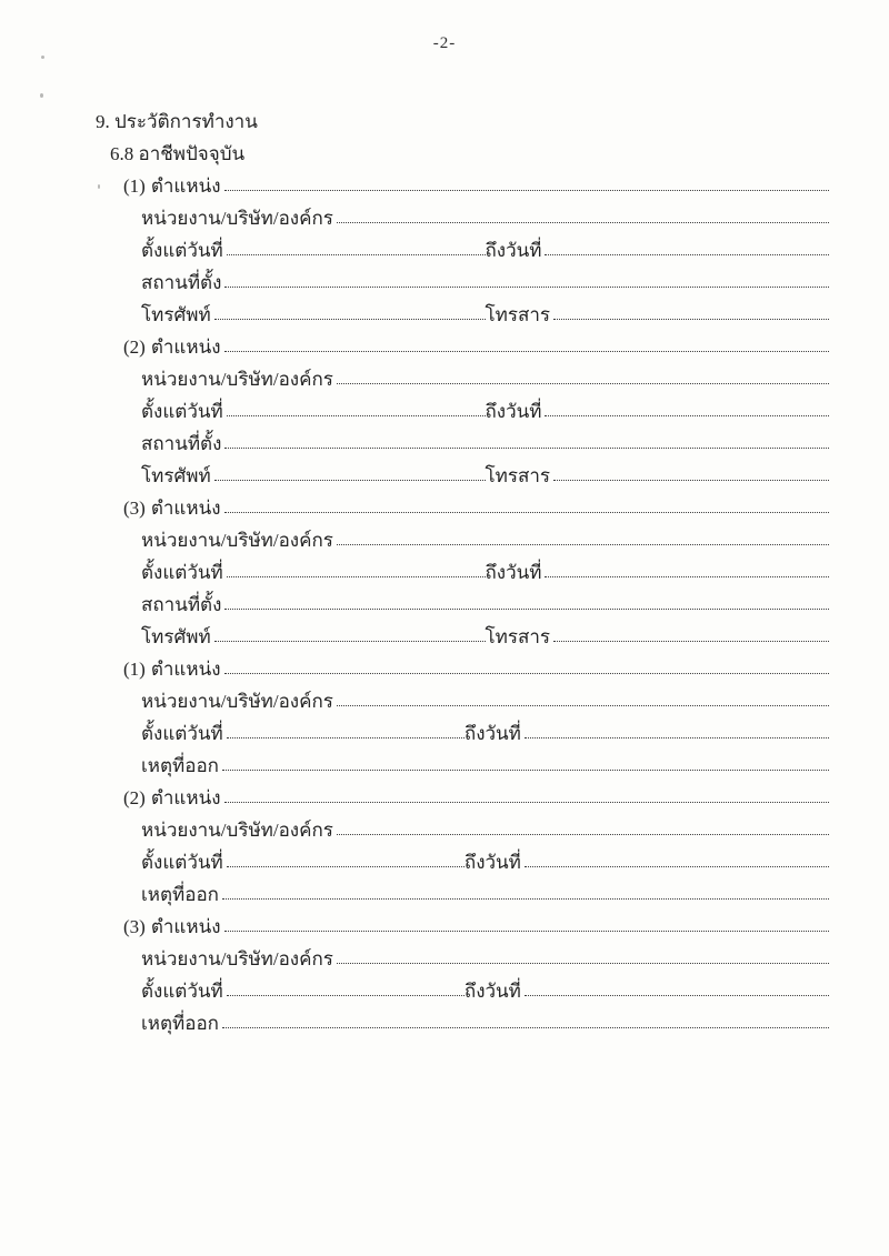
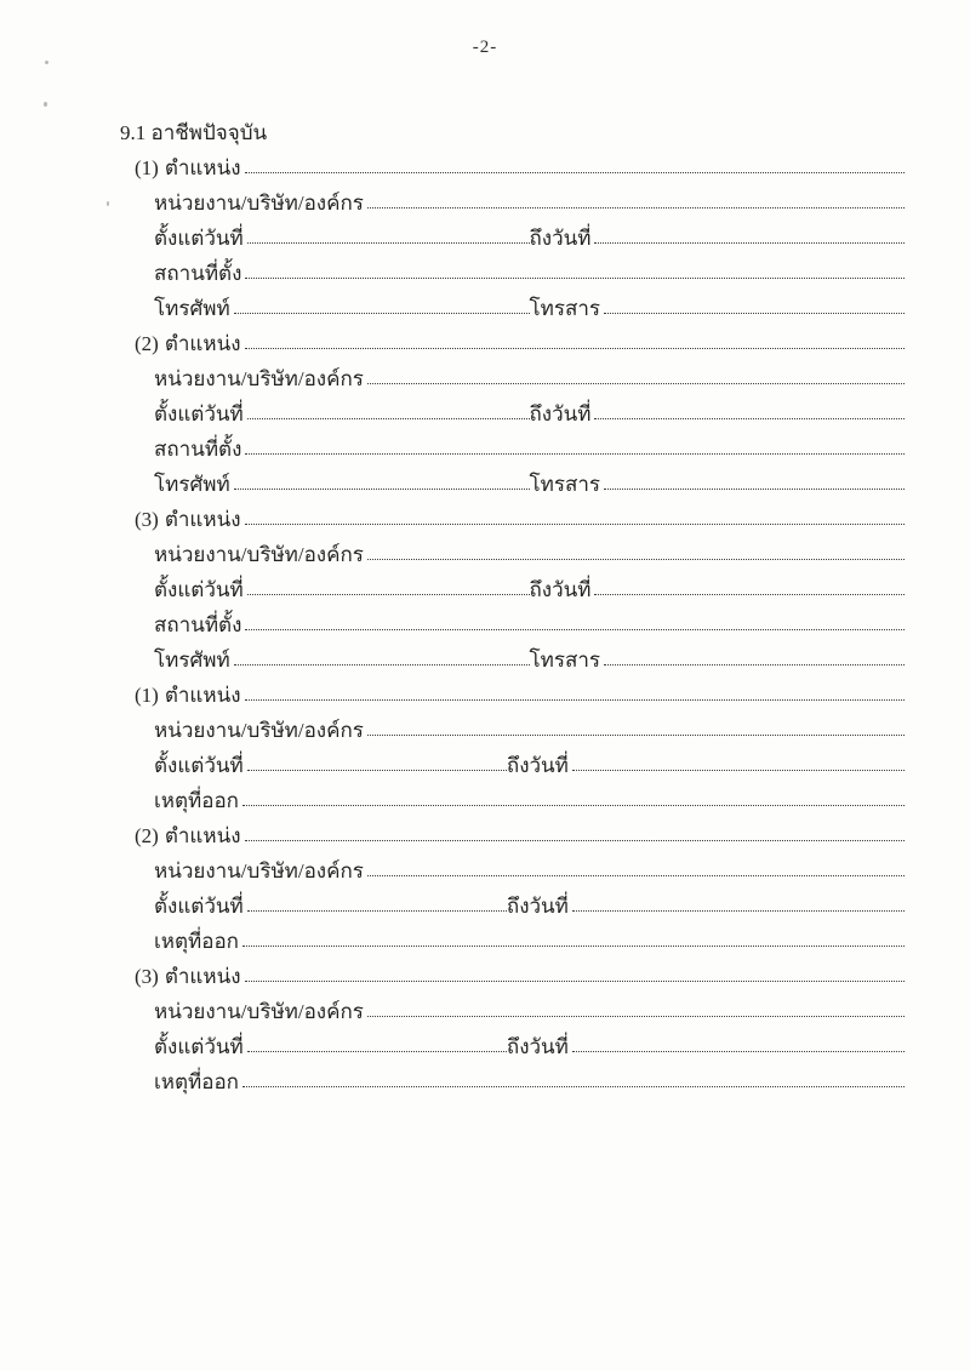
  -2-
- 9. ประวัติการทำงาน
- 6.8 อาชีพปัจจุบัน
+ 9.1 อาชีพปัจจุบัน
  (1)
  ตำแหน่ง
  หน่วยงาน/บริษัท/องค์กร
  ตั้งแต่วันที่
  ถึงวันที่
  สถานที่ตั้ง
  โทรศัพท์
  โทรสาร
  (2)
  ตำแหน่ง
  หน่วยงาน/บริษัท/องค์กร
  ตั้งแต่วันที่
  ถึงวันที่
  สถานที่ตั้ง
  โทรศัพท์
  โทรสาร
  (3)
  ตำแหน่ง
  หน่วยงาน/บริษัท/องค์กร
  ตั้งแต่วันที่
  ถึงวันที่
  สถานที่ตั้ง
  โทรศัพท์
  โทรสาร
  (1)
  ตำแหน่ง
  หน่วยงาน/บริษัท/องค์กร
  ตั้งแต่วันที่
  ถึงวันที่
  เหตุที่ออก
  (2)
  ตำแหน่ง
  หน่วยงาน/บริษัท/องค์กร
  ตั้งแต่วันที่
  ถึงวันที่
  เหตุที่ออก
  (3)
  ตำแหน่ง
  หน่วยงาน/บริษัท/องค์กร
  ตั้งแต่วันที่
  ถึงวันที่
  เหตุที่ออก
